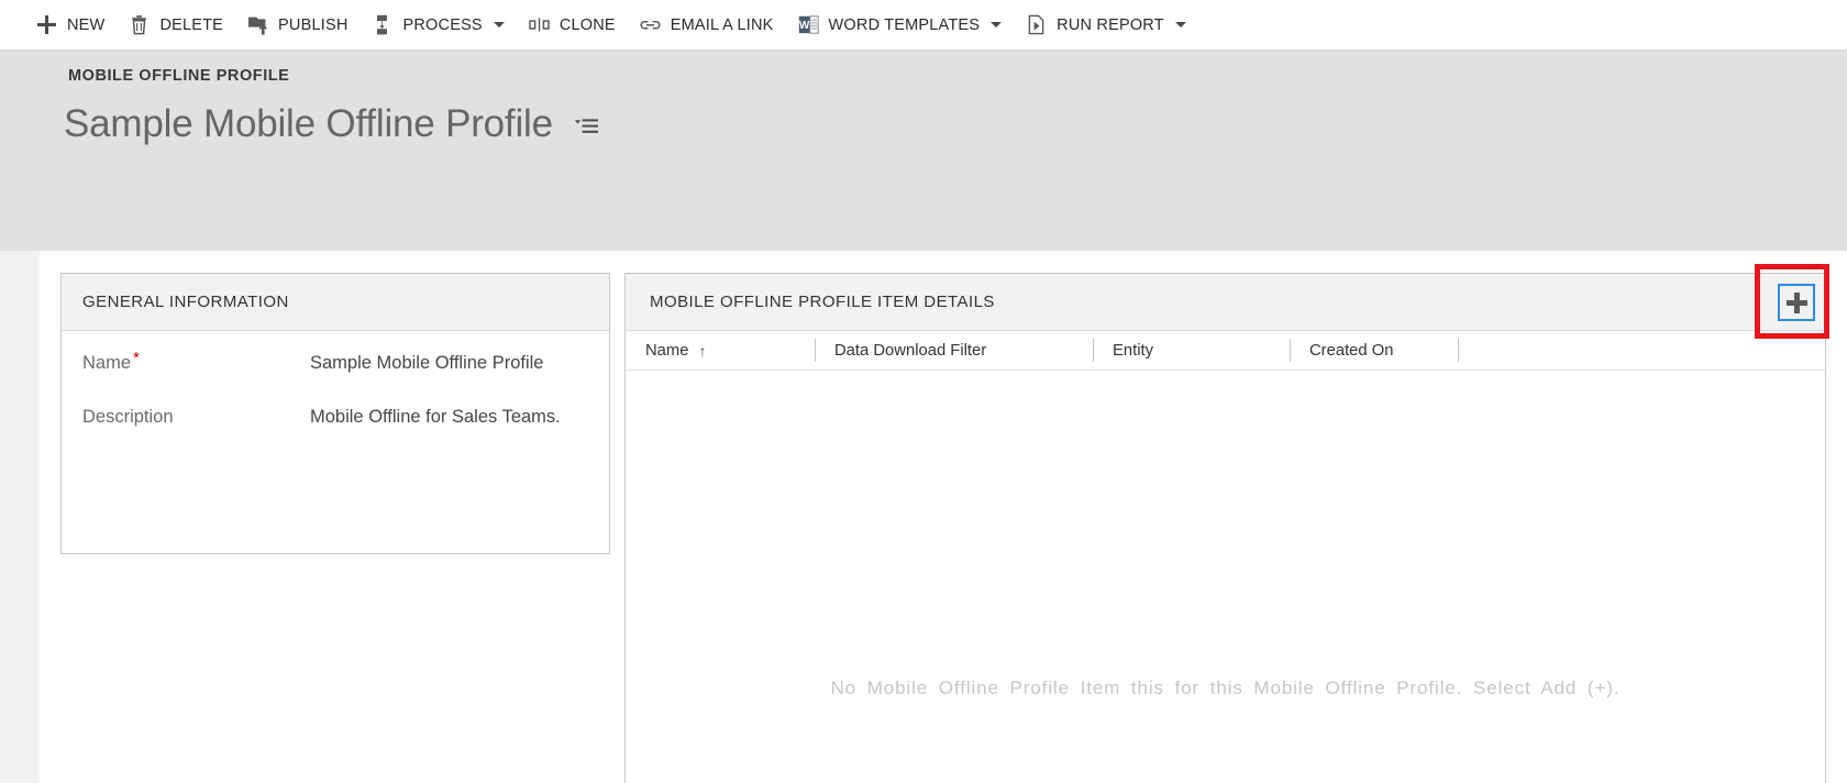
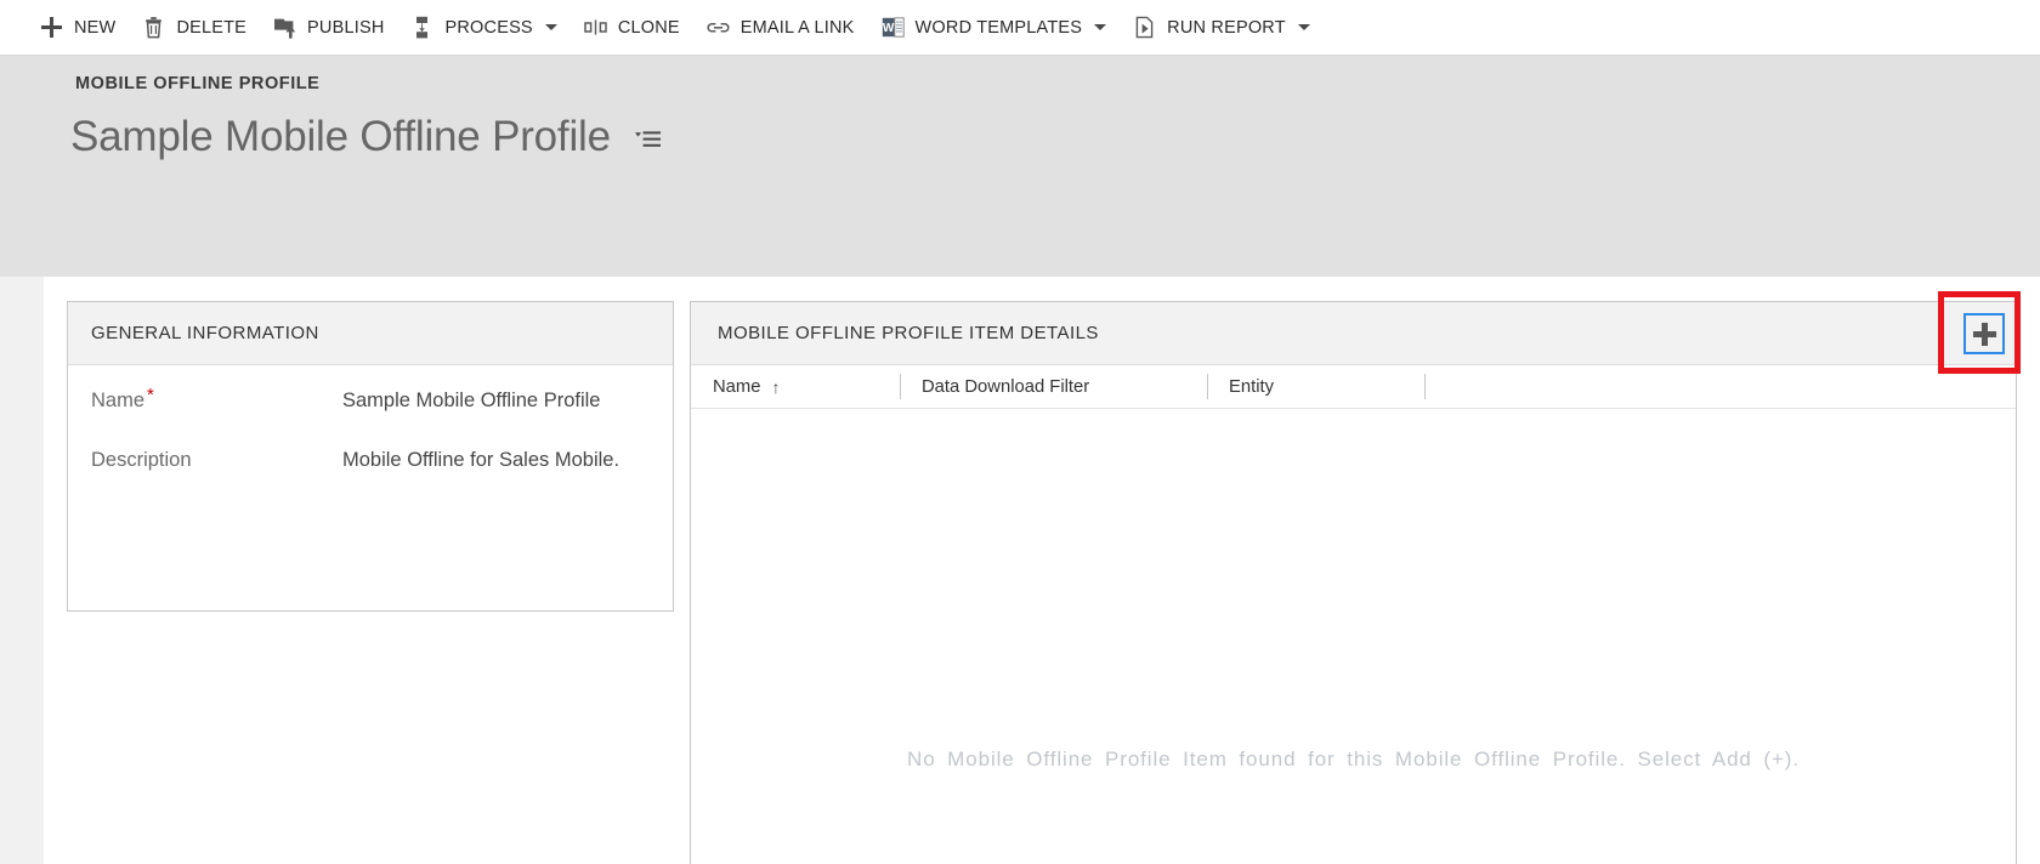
  NEW
  DELETE
  PUBLISH
  PROCESS
  CLONE
  EMAIL A LINK
  W
  WORD TEMPLATES
  RUN REPORT
  MOBILE OFFLINE PROFILE
  Sample Mobile Offline Profile
  GENERAL INFORMATION
  Name*
  Sample Mobile Offline Profile
  Description
- Mobile Offline for Sales Teams.
+ Mobile Offline for Sales Mobile.
  MOBILE OFFLINE PROFILE ITEM DETAILS
  Name
  ↑
  Data Download Filter
  Entity
- Created On
- No Mobile Offline Profile Item this for this Mobile Offline Profile. Select Add (+).
+ No Mobile Offline Profile Item found for this Mobile Offline Profile. Select Add (+).
